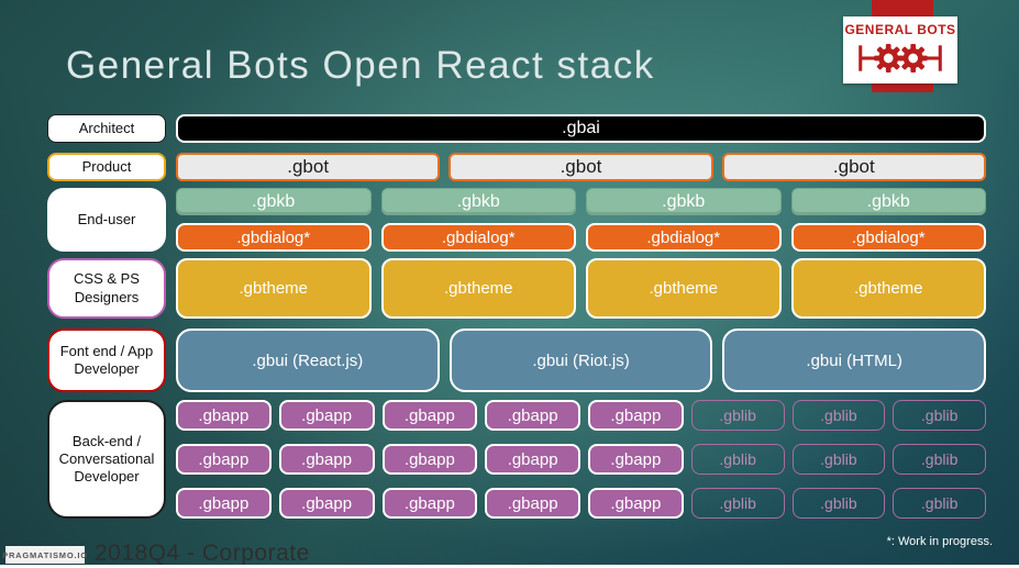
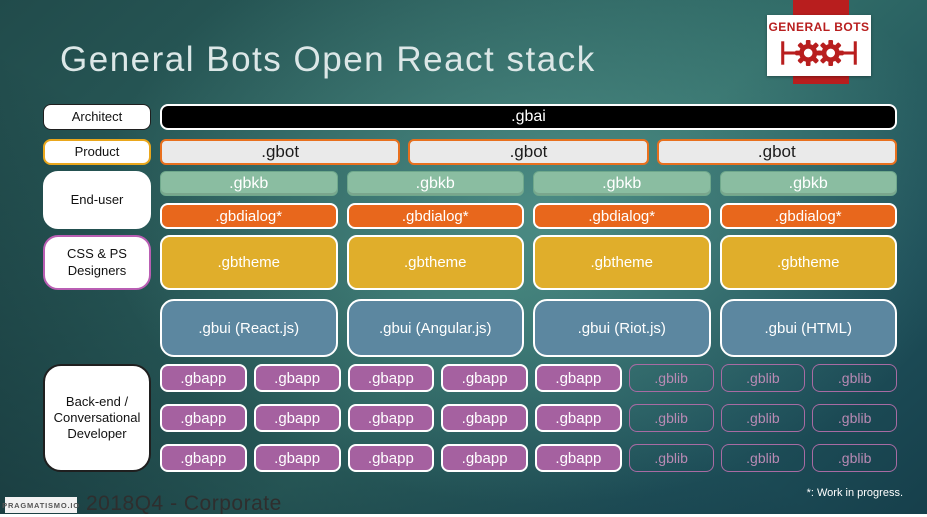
  General Bots Open React stack
  GENERAL BOTS
  Architect
  Product
  End-user
  CSS & PS Designers
- Font end / App Developer
  Back-end / Conversational Developer
  .gbai
  .gbot
  .gbot
  .gbot
  .gbkb
  .gbkb
  .gbkb
  .gbkb
  .gbdialog*
  .gbdialog*
  .gbdialog*
  .gbdialog*
  .gbtheme
  .gbtheme
  .gbtheme
  .gbtheme
  .gbui (React.js)
+ .gbui (Angular.js)
  .gbui (Riot.js)
  .gbui (HTML)
  .gbapp
  .gbapp
  .gbapp
  .gbapp
  .gbapp
  .gblib
  .gblib
  .gblib
  .gbapp
  .gbapp
  .gbapp
  .gbapp
  .gbapp
  .gblib
  .gblib
  .gblib
  .gbapp
  .gbapp
  .gbapp
  .gbapp
  .gbapp
  .gblib
  .gblib
  .gblib
  PRAGMATISMO.IO
  2018Q4 - Corporate
  *: Work in progress.
